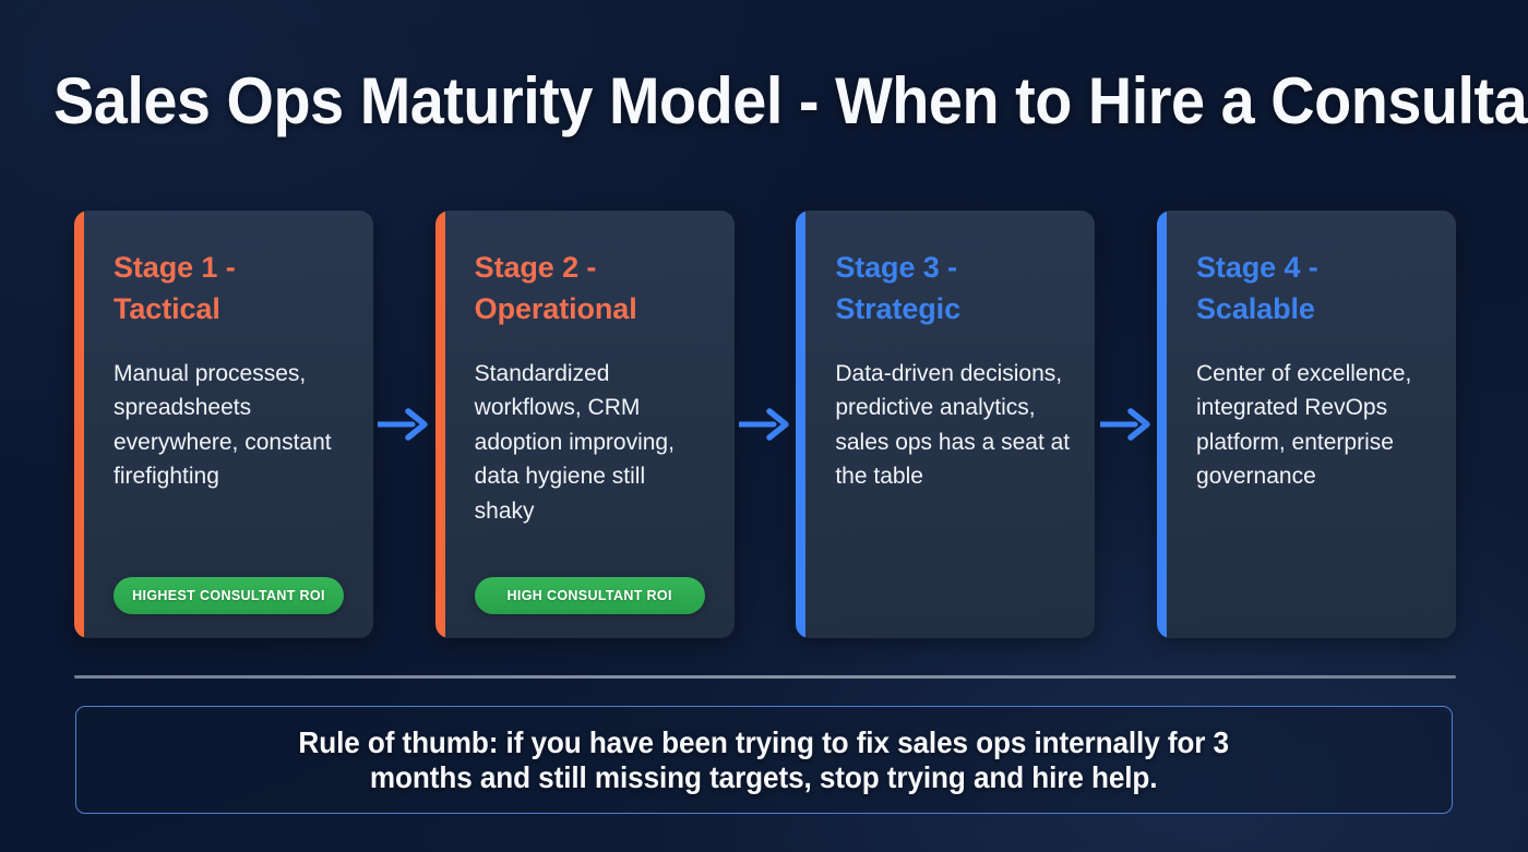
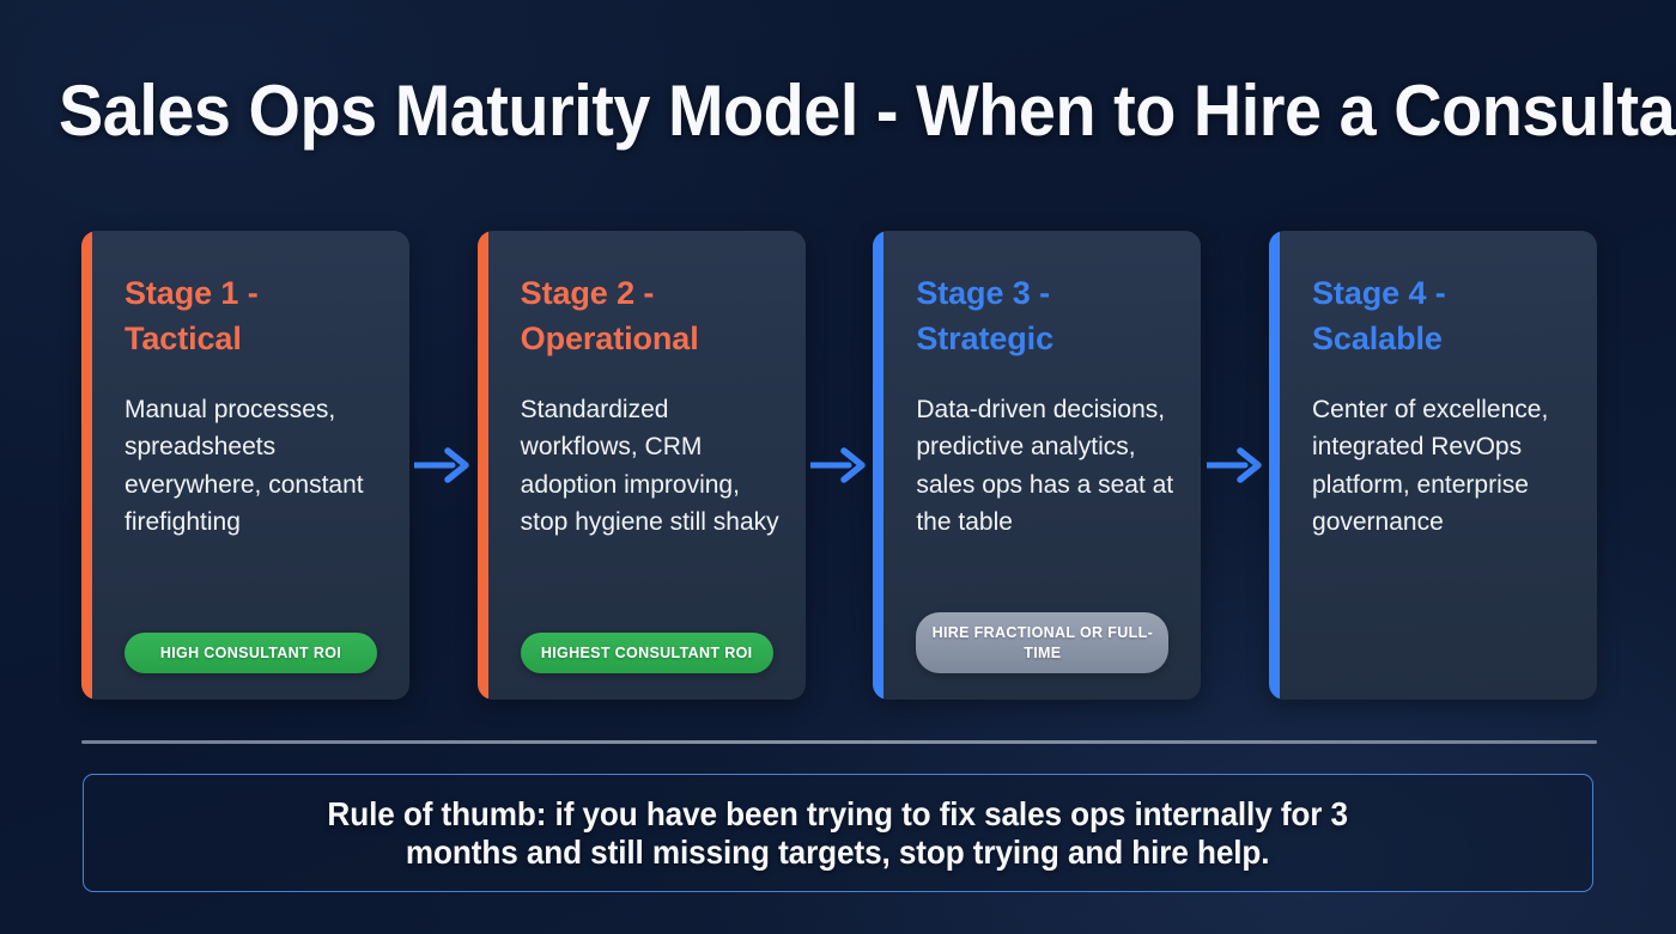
  Sales Ops Maturity Model - When to Hire a Consulta
  Stage 1 -
  Tactical
  Manual processes, spreadsheets everywhere, constant firefighting
- HIGHEST CONSULTANT ROI
+ HIGH CONSULTANT ROI
  Stage 2 -
  Operational
- Standardized workflows, CRM adoption improving, data hygiene still shaky
+ Standardized workflows, CRM adoption improving, stop hygiene still shaky
- HIGH CONSULTANT ROI
+ HIGHEST CONSULTANT ROI
  Stage 3 -
  Strategic
  Data-driven decisions, predictive analytics, sales ops has a seat at the table
+ HIRE FRACTIONAL OR FULL-TIME
  Stage 4 -
  Scalable
  Center of excellence, integrated RevOps platform, enterprise governance
  Rule of thumb: if you have been trying to fix sales ops internally for 3
  months and still missing targets, stop trying and hire help.
